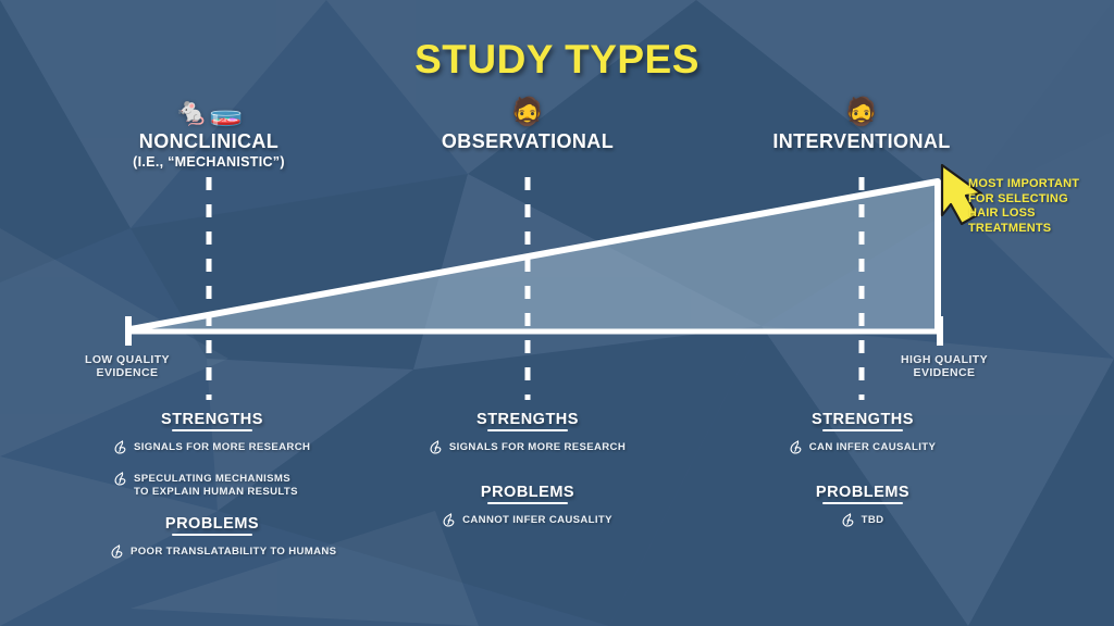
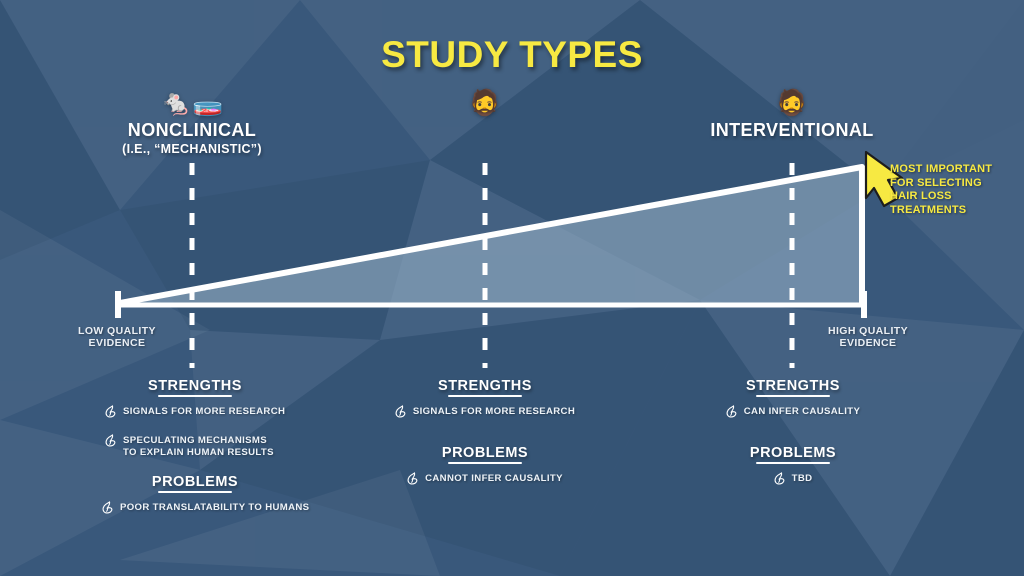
  STUDY TYPES
  🐁🧫
  NONCLINICAL
  (I.E., “MECHANISTIC”)
  🧔
- OBSERVATIONAL
  🧔
  INTERVENTIONAL
  LOW QUALITY
  EVIDENCE
  HIGH QUALITY
  EVIDENCE
  MOST IMPORTANT
  FOR SELECTING
  HAIR LOSS
  TREATMENTS
  STRENGTHS
  SIGNALS FOR MORE RESEARCH
  SPECULATING MECHANISMS
  TO EXPLAIN HUMAN RESULTS
  PROBLEMS
  POOR TRANSLATABILITY TO HUMANS
  STRENGTHS
  SIGNALS FOR MORE RESEARCH
  PROBLEMS
  CANNOT INFER CAUSALITY
  STRENGTHS
  CAN INFER CAUSALITY
  PROBLEMS
  TBD
